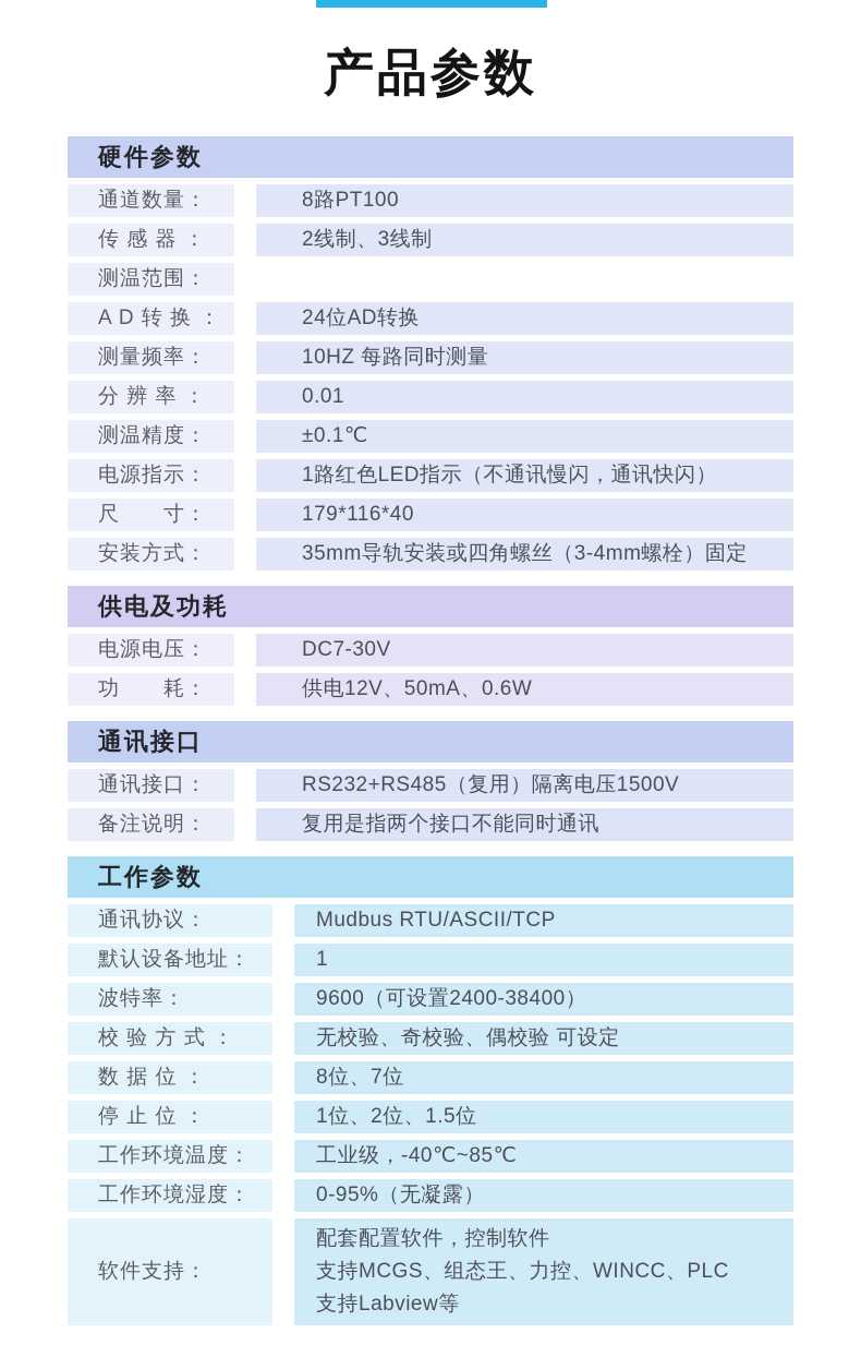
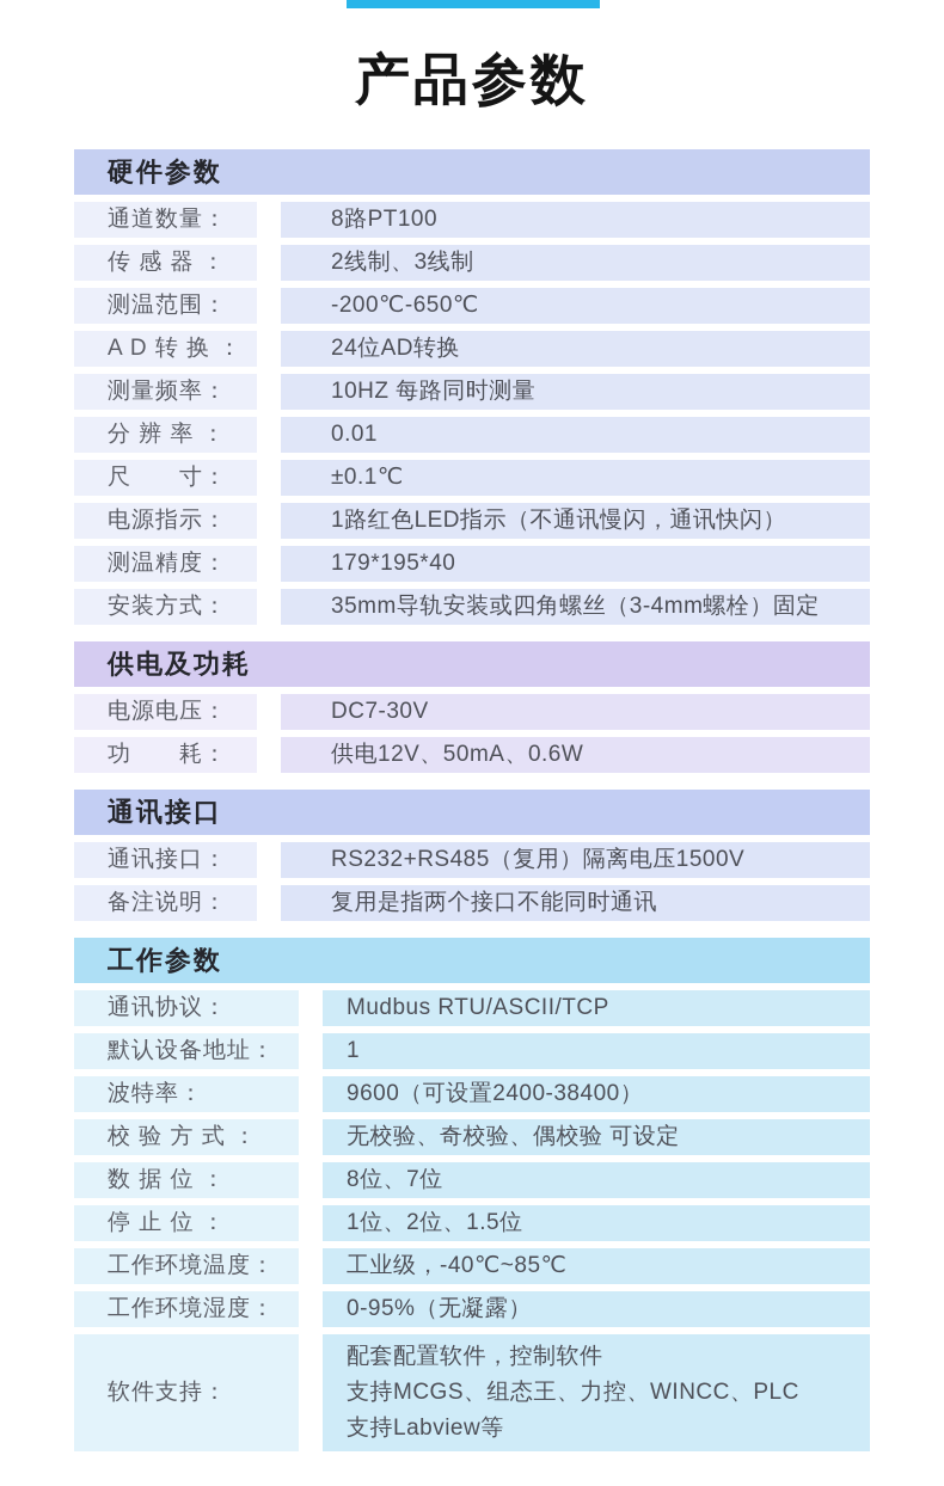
  产品参数
  硬件参数
  通道数量：
  8路PT100
  传 感 器 ：
  2线制、3线制
  测温范围：
+ -200℃-650℃
  A D 转 换 ：
  24位AD转换
  测量频率：
  10HZ 每路同时测量
  分 辨 率 ：
  0.01
- 测温精度：
+ 尺 寸：
  ±0.1℃
  电源指示：
  1路红色LED指示（不通讯慢闪，通讯快闪）
- 尺 寸：
+ 测温精度：
- 179*116*40
+ 179*195*40
  安装方式：
  35mm导轨安装或四角螺丝（3-4mm螺栓）固定
  供电及功耗
  电源电压：
  DC7-30V
  功 耗：
  供电12V、50mA、0.6W
  通讯接口
  通讯接口：
  RS232+RS485（复用）隔离电压1500V
  备注说明：
  复用是指两个接口不能同时通讯
  工作参数
  通讯协议：
  Mudbus RTU/ASCII/TCP
  默认设备地址：
  1
  波特率：
  9600（可设置2400-38400）
  校 验 方 式 ：
  无校验、奇校验、偶校验 可设定
  数 据 位 ：
  8位、7位
  停 止 位 ：
  1位、2位、1.5位
  工作环境温度：
  工业级，-40℃~85℃
  工作环境湿度：
  0-95%（无凝露）
  软件支持：
  配套配置软件，控制软件
  支持MCGS、组态王、力控、WINCC、PLC
  支持Labview等
